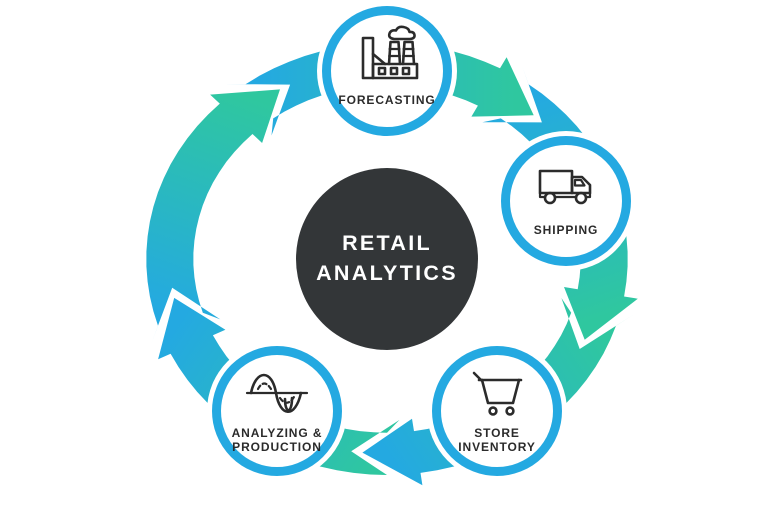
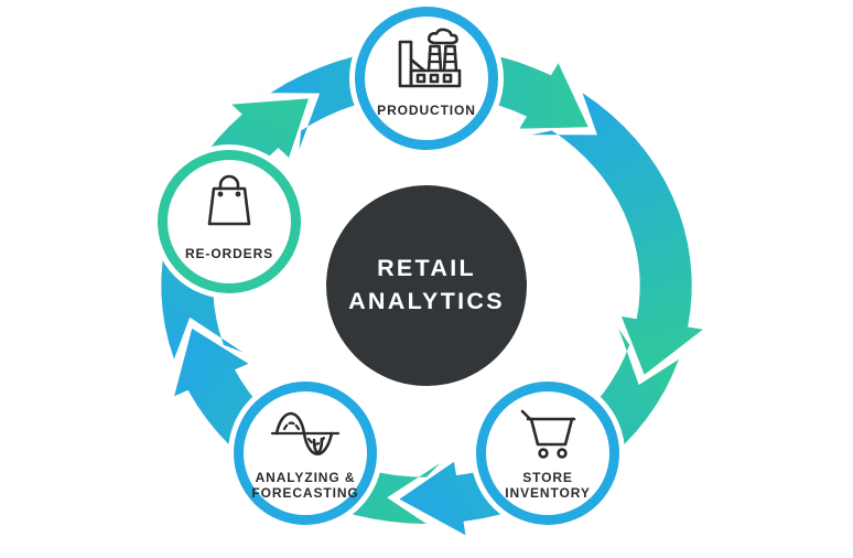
- FORECASTING
+ PRODUCTION
- SHIPPING
  STORE
  INVENTORY
  ANALYZING &
- PRODUCTION
+ FORECASTING
+ RE-ORDERS
  RETAIL
  ANALYTICS
